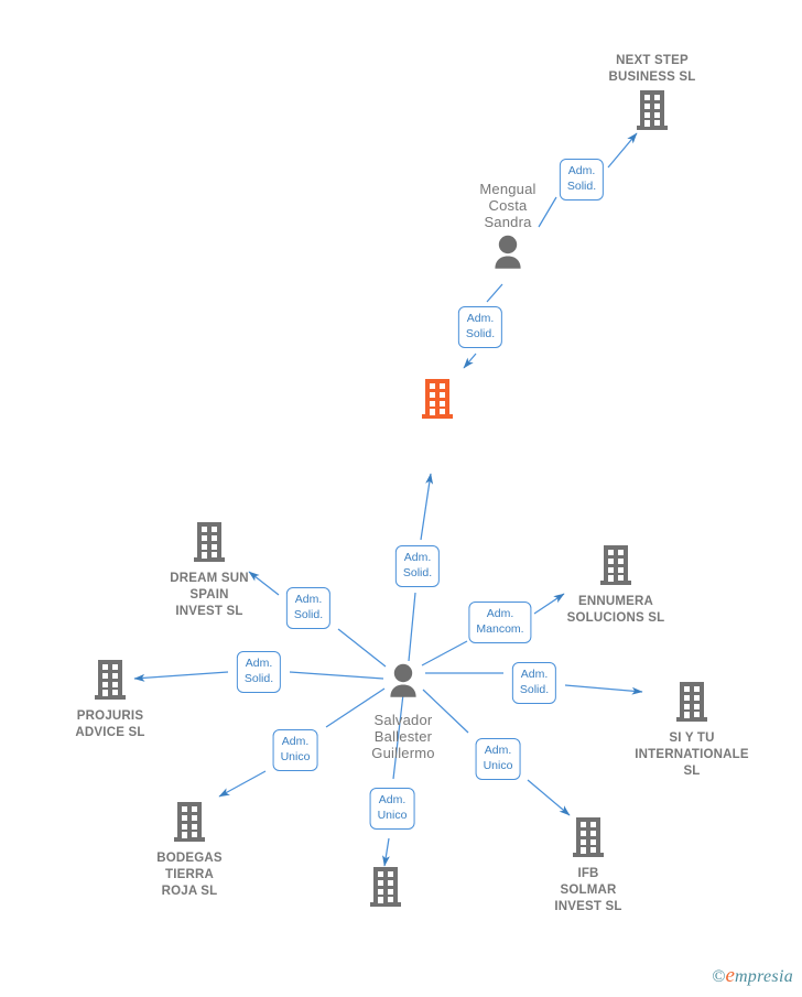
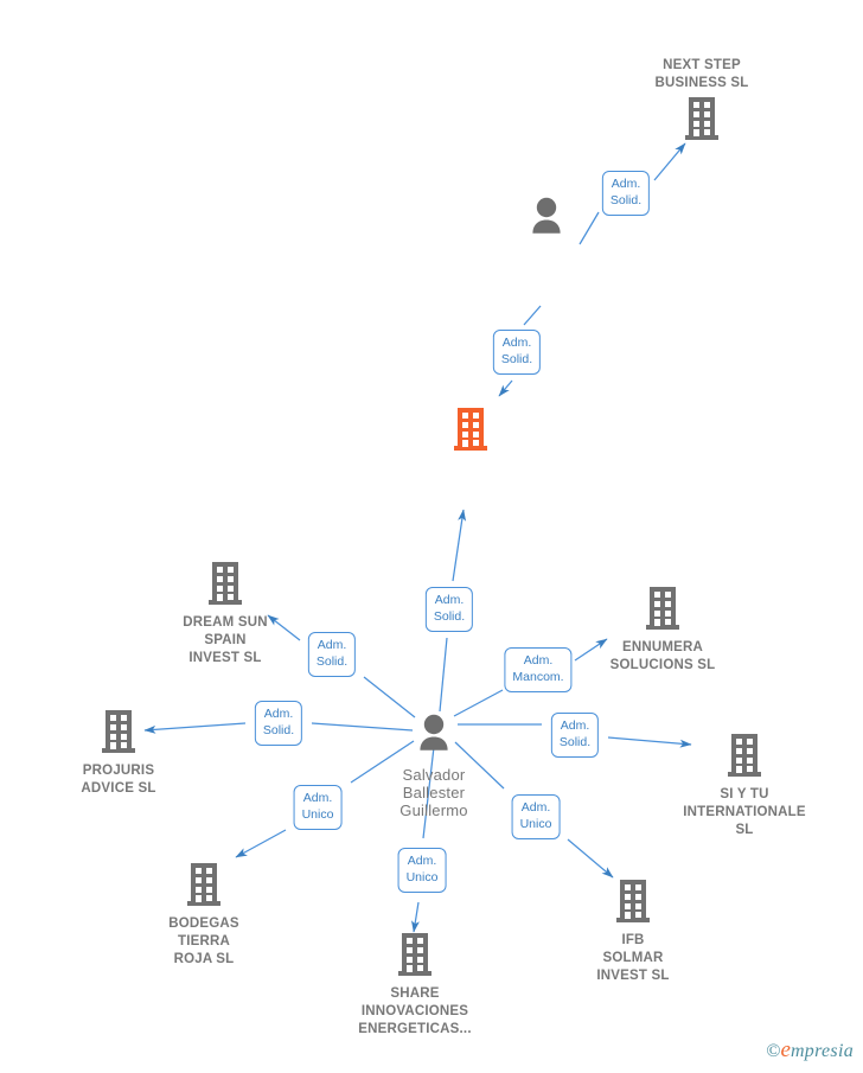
  NEXT STEP
  BUSINESS SL
- Mengual
- Costa
- Sandra
  DREAM SUN
  SPAIN
  INVEST SL
  ENNUMERA
  SOLUCIONS SL
  PROJURIS
  ADVICE SL
  Salvador
  Ballester
  Guillermo
  SI Y TU
  INTERNATIONALE
  SL
  BODEGAS
  TIERRA
  ROJA SL
  IFB
  SOLMAR
  INVEST SL
+ SHARE
+ INNOVACIONES
+ ENERGETICAS...
  Adm.
  Solid.
  Adm.
  Solid.
  Adm.
  Solid.
  Adm.
  Solid.
  Adm.
  Mancom.
  Adm.
  Solid.
  Adm.
  Solid.
  Adm.
  Unico
  Adm.
  Unico
  Adm.
  Unico
  ©empresia
